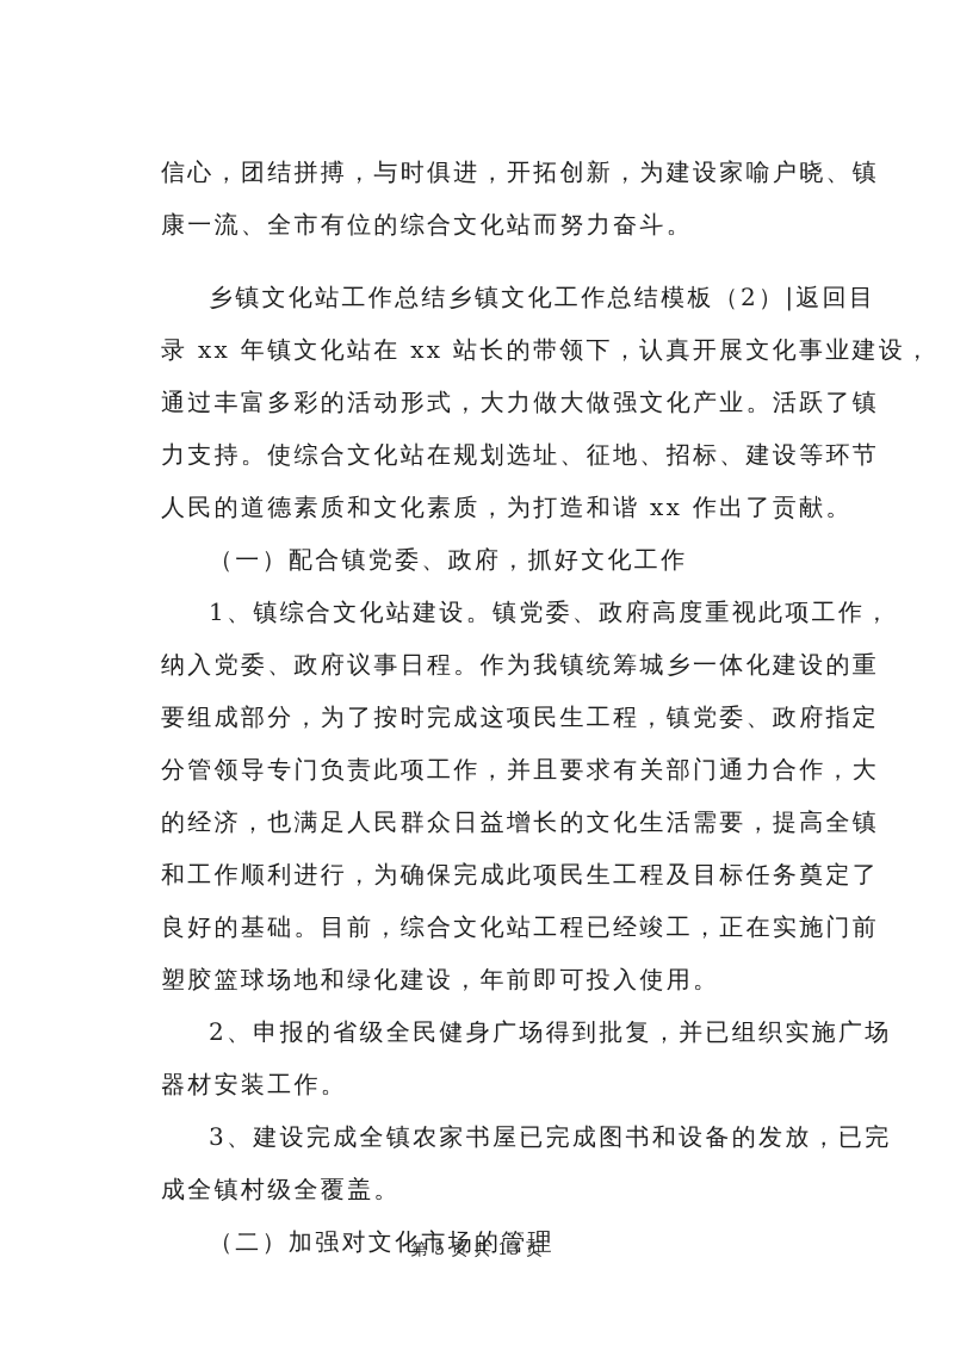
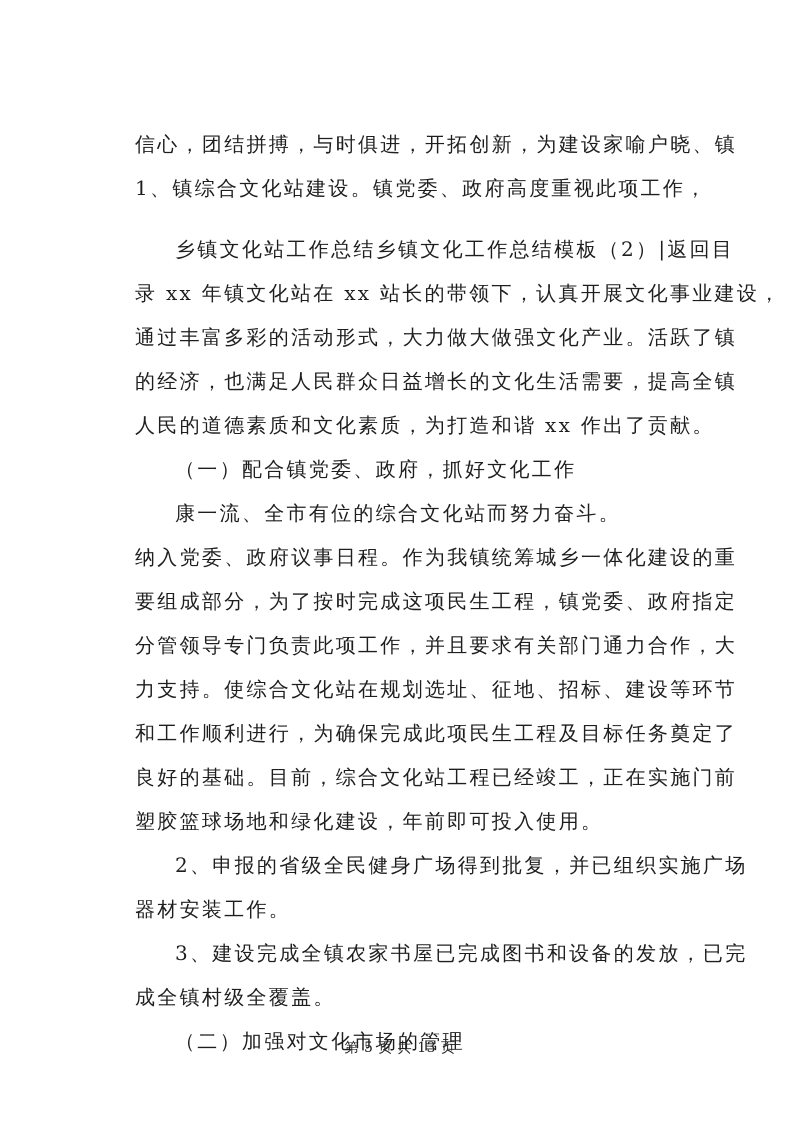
  信心，团结拼搏，与时俱进，开拓创新，为建设家喻户晓、镇
- 康一流、全市有位的综合文化站而努力奋斗。
+ 1、镇综合文化站建设。镇党委、政府高度重视此项工作，
  乡镇文化站工作总结乡镇文化工作总结模板（2）|返回目
  录 xx 年镇文化站在 xx 站长的带领下，认真开展文化事业建设，
  通过丰富多彩的活动形式，大力做大做强文化产业。活跃了镇
- 力支持。使综合文化站在规划选址、征地、招标、建设等环节
+ 的经济，也满足人民群众日益增长的文化生活需要，提高全镇
  人民的道德素质和文化素质，为打造和谐 xx 作出了贡献。
  （一）配合镇党委、政府，抓好文化工作
- 1、镇综合文化站建设。镇党委、政府高度重视此项工作，
+ 康一流、全市有位的综合文化站而努力奋斗。
  纳入党委、政府议事日程。作为我镇统筹城乡一体化建设的重
  要组成部分，为了按时完成这项民生工程，镇党委、政府指定
  分管领导专门负责此项工作，并且要求有关部门通力合作，大
- 的经济，也满足人民群众日益增长的文化生活需要，提高全镇
+ 力支持。使综合文化站在规划选址、征地、招标、建设等环节
  和工作顺利进行，为确保完成此项民生工程及目标任务奠定了
  良好的基础。目前，综合文化站工程已经竣工，正在实施门前
  塑胶篮球场地和绿化建设，年前即可投入使用。
  2、申报的省级全民健身广场得到批复，并已组织实施广场
  器材安装工作。
  3、建设完成全镇农家书屋已完成图书和设备的发放，已完
  成全镇村级全覆盖。
  （二）加强对文化市场的管理
  第 5 页 共 13 页
